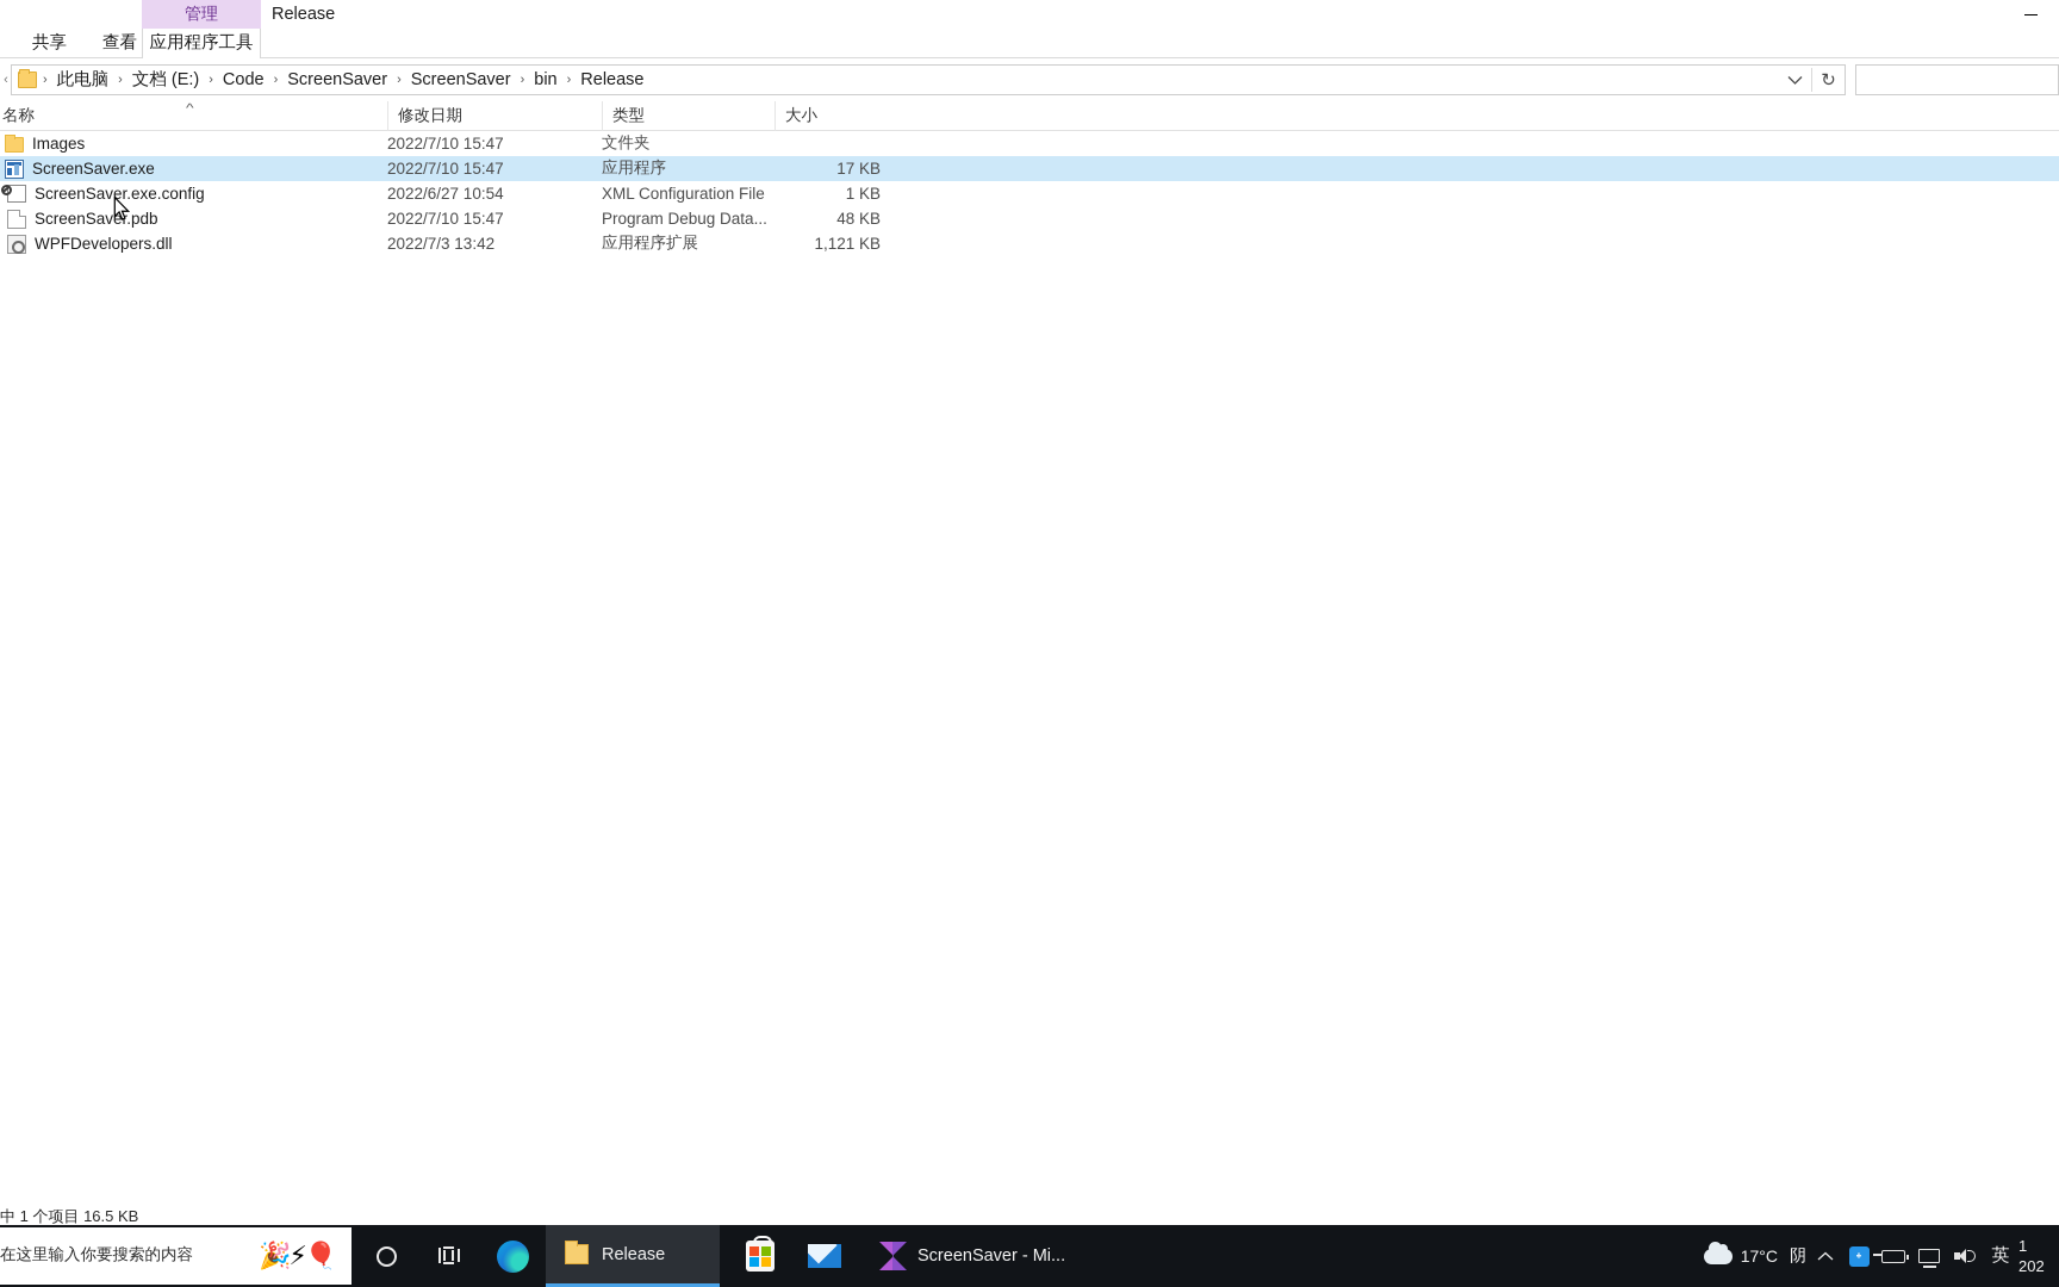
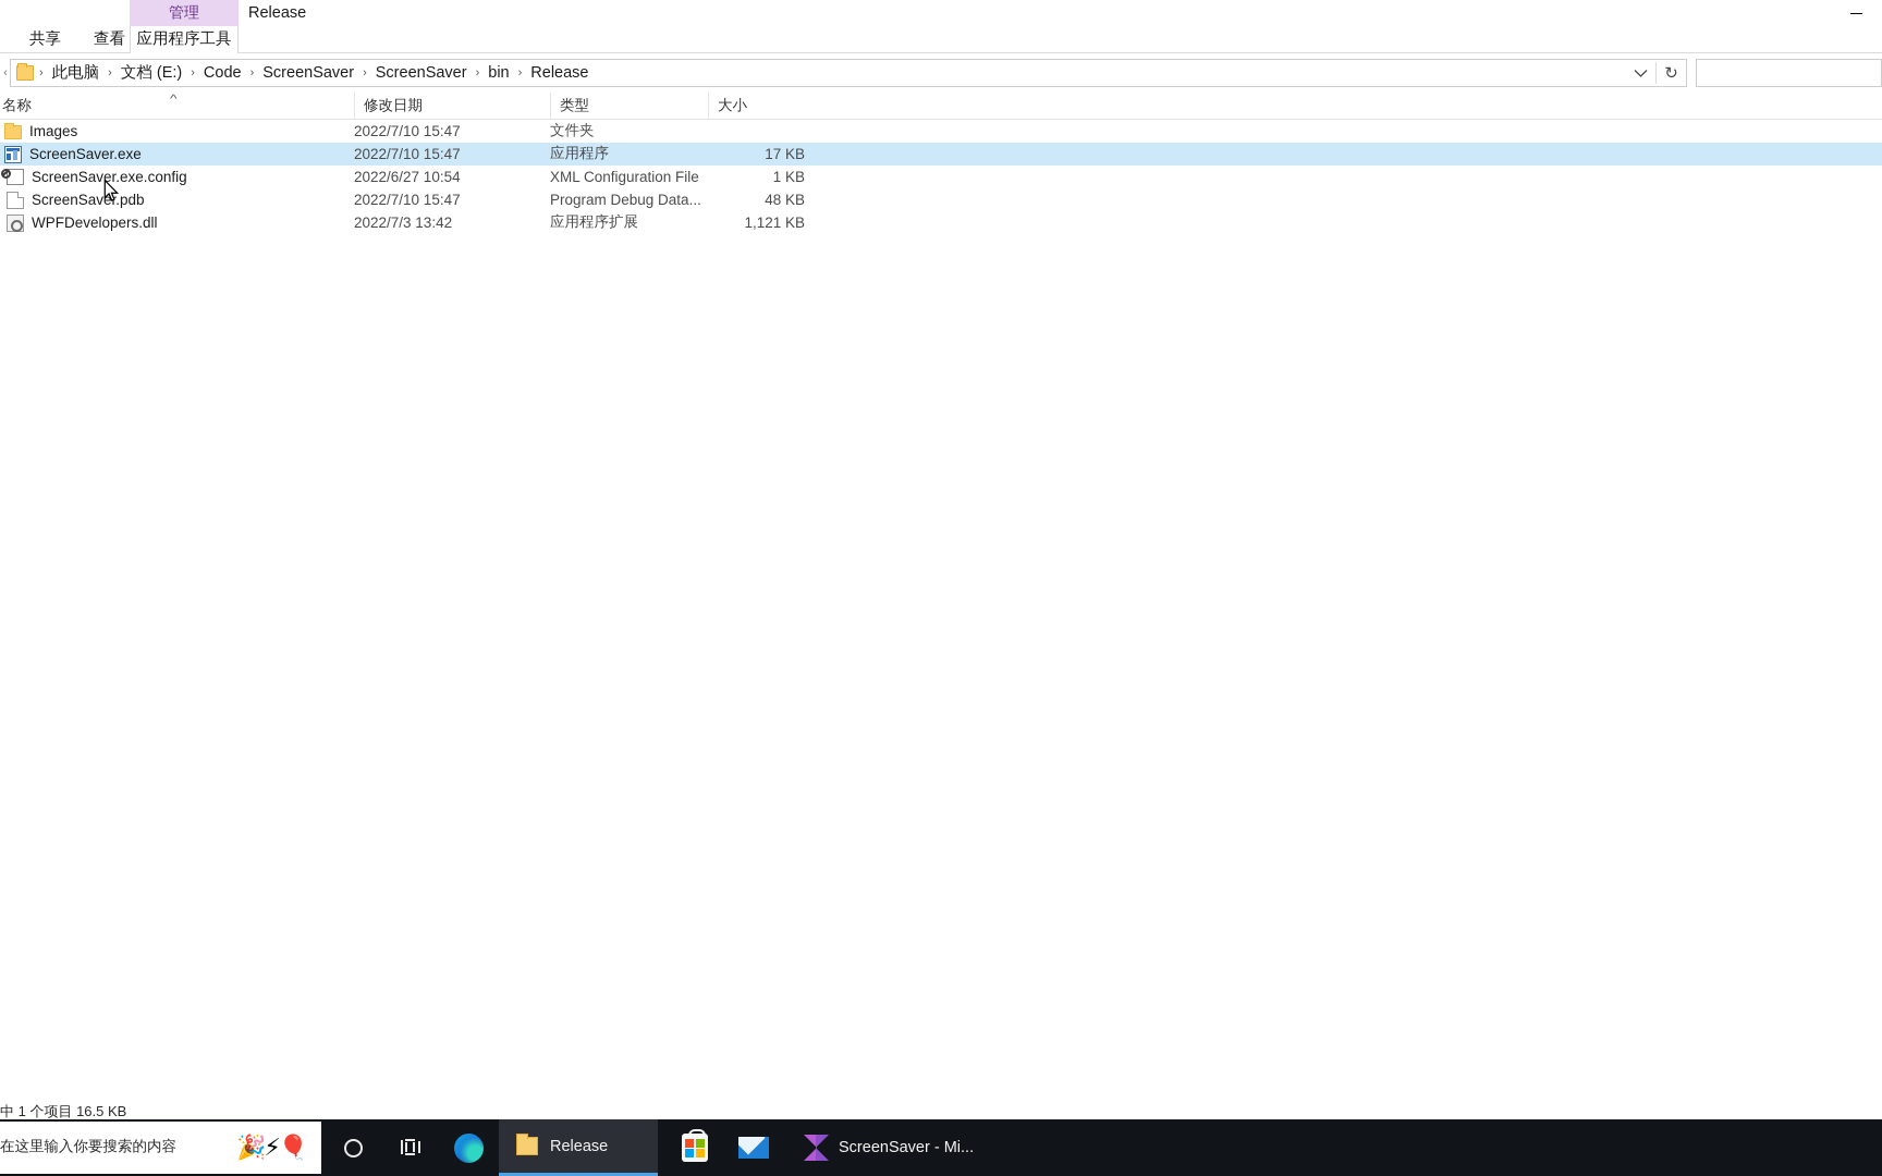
  管理
  共享
  查看
  应用程序工具
  Release
  ‹
  ›
  此电脑
  ›
  文档 (E:)
  ›
  Code
  ›
  ScreenSaver
  ›
  ScreenSaver
  ›
  bin
  ›
  Release
  ↻
  名称
  ^
  修改日期
  类型
  大小
  Images
  2022/7/10 15:47
  文件夹
  ScreenSaver.exe
  2022/7/10 15:47
  应用程序
  17 KB
  ScreenSaver.exe.config
  2022/6/27 10:54
  XML Configuration File
  1 KB
  ScreenSave.pdb
  2022/7/10 15:47
  Program Debug Data...
  48 KB
  WPFDevelopers.dll
  2022/7/3 13:42
  应用程序扩展
  1,121 KB
  中 1 个项目 16.5 KB
  在这里输入你要搜索的内容
  🎉⚡🎈
  Release
  ScreenSaver - Mi...
- 17°C
- 阴
- ᛭
- 英
- 1
- 202
